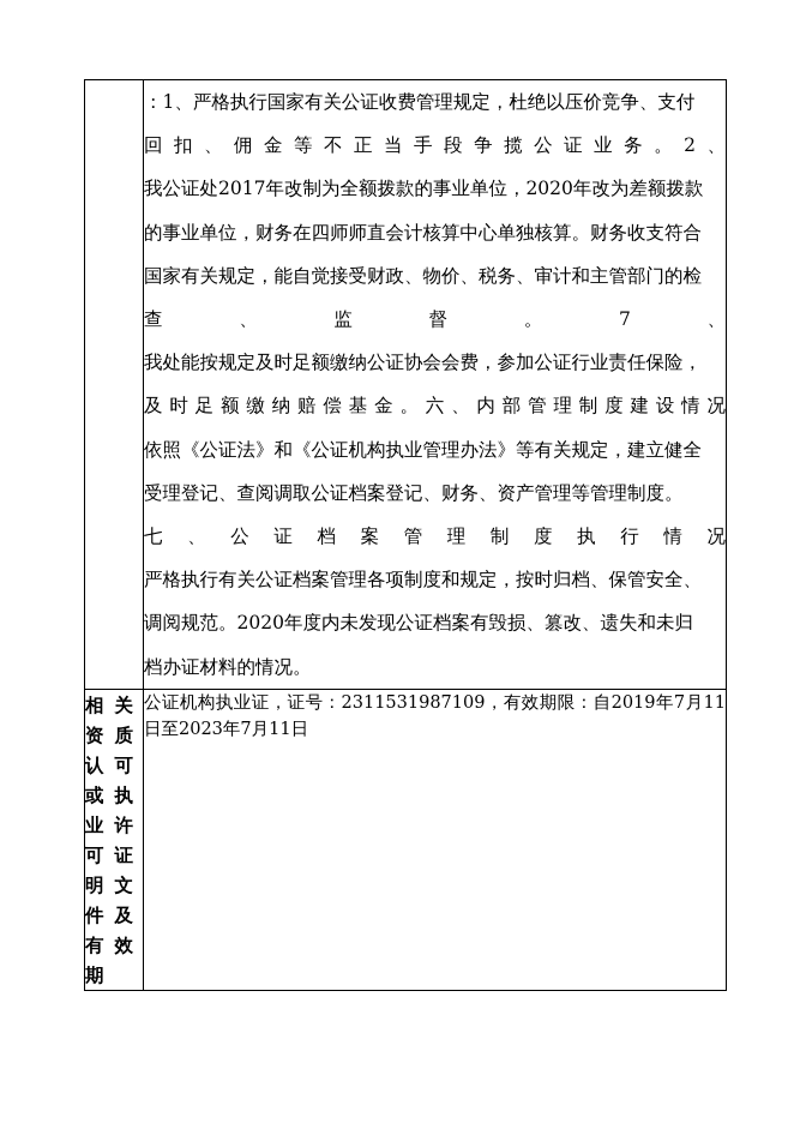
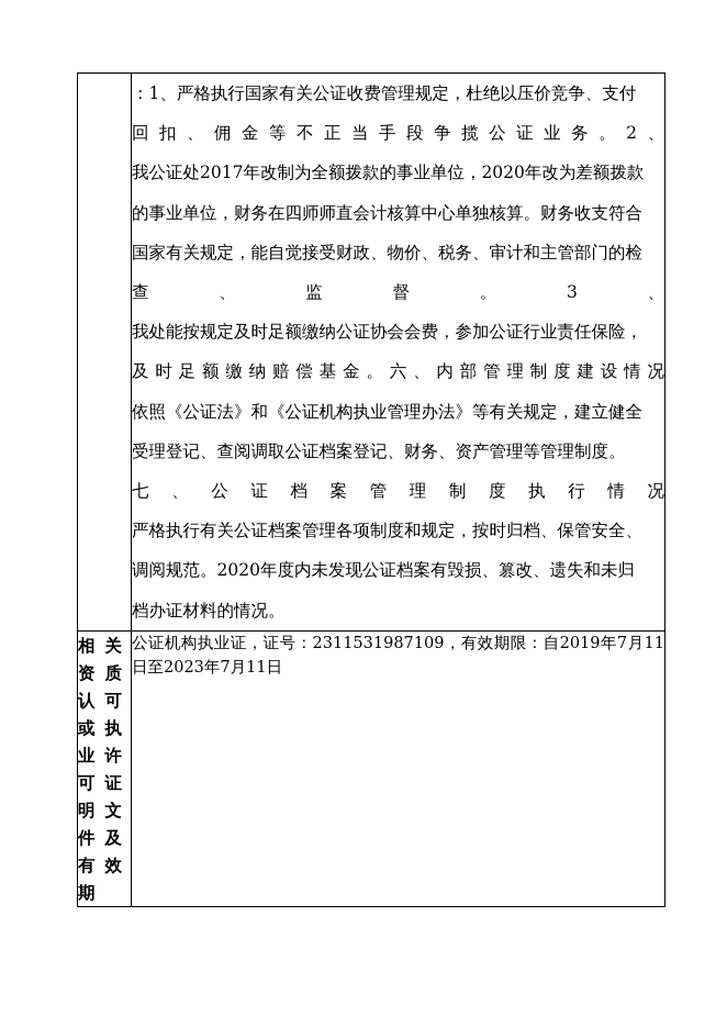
- 	：1、严格执行国家有关公证收费管理规定，杜绝以压价竞争、支付 回扣、佣金等不正当手段争揽公证业务。2、 我公证处2017年改制为全额拨款的事业单位，2020年改为差额拨款 的事业单位，财务在四师师直会计核算中心单独核算。财务收支符合 国家有关规定，能自觉接受财政、物价、税务、审计和主管部门的检 查、监督。7、 我处能按规定及时足额缴纳公证协会会费，参加公证行业责任保险， 及时足额缴纳赔偿基金。六、内部管理制度建设情况 依照《公证法》和《公证机构执业管理办法》等有关规定，建立健全 受理登记、查阅调取公证档案登记、财务、资产管理等管理制度。 七、公证档案管理制度执行情况 严格执行有关公证档案管理各项制度和规定，按时归档、保管安全、 调阅规范。2020年度内未发现公证档案有毁损、篡改、遗失和未归 档办证材料的情况。
+ 	：1、严格执行国家有关公证收费管理规定，杜绝以压价竞争、支付 回扣、佣金等不正当手段争揽公证业务。2、 我公证处2017年改制为全额拨款的事业单位，2020年改为差额拨款 的事业单位，财务在四师师直会计核算中心单独核算。财务收支符合 国家有关规定，能自觉接受财政、物价、税务、审计和主管部门的检 查、监督。3、 我处能按规定及时足额缴纳公证协会会费，参加公证行业责任保险， 及时足额缴纳赔偿基金。六、内部管理制度建设情况 依照《公证法》和《公证机构执业管理办法》等有关规定，建立健全 受理登记、查阅调取公证档案登记、财务、资产管理等管理制度。 七、公证档案管理制度执行情况 严格执行有关公证档案管理各项制度和规定，按时归档、保管安全、 调阅规范。2020年度内未发现公证档案有毁损、篡改、遗失和未归 档办证材料的情况。
  相关资质认可或执业许可证明文件及有效期	公证机构执业证，证号：2311531987109，有效期限：自2019年7月11日至2023年7月11日
